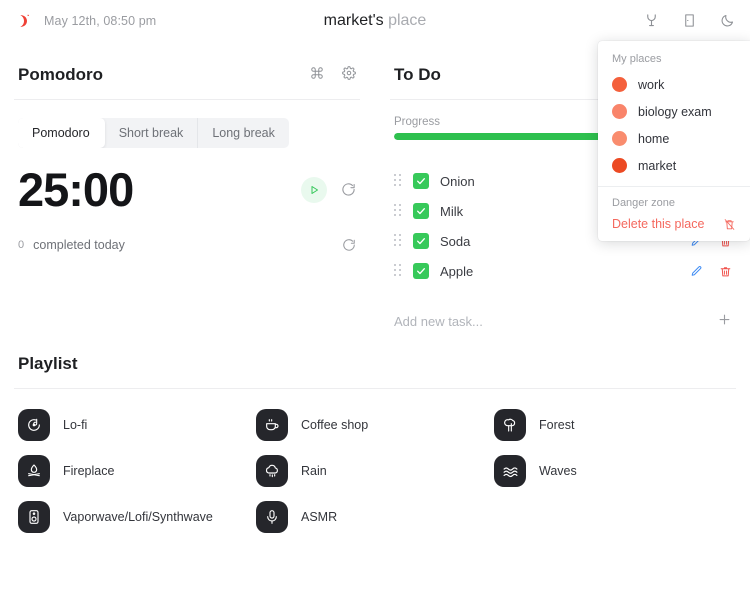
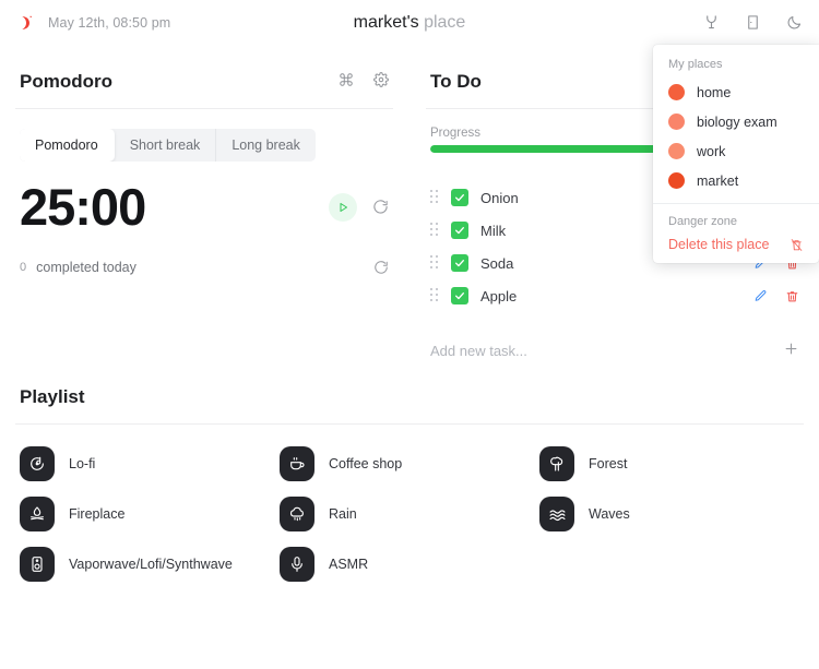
  May 12th, 08:50 pm
  market's place
  My places
- work
+ home
  biology exam
- home
+ work
  market
  Danger zone
  Delete this place
  Pomodoro
  Pomodoro
  Short break
  Long break
  25:00
  0
  completed today
  To Do
  Progress
  Onion
  Milk
  Soda
  Apple
  Add new task...
  Playlist
  Lo-fi
  Coffee shop
  Forest
  Fireplace
  Rain
  Waves
  Vaporwave/Lofi/Synthwave
  ASMR
